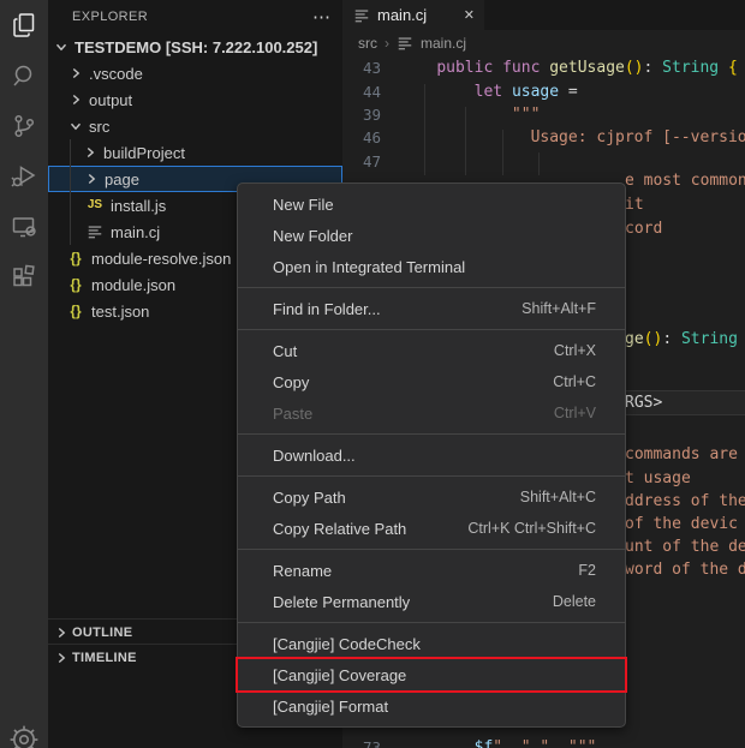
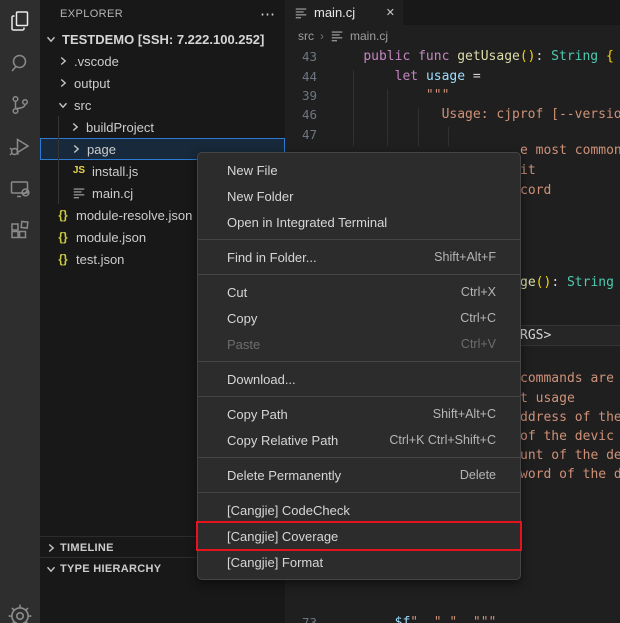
  main.cj
  ✕
  src
  ›
  main.cj
  43
  public func getUsage(): String {
  44
  let usage =
  39
  """
  46
  Usage: cjprof [--versio
  47
  e most common
  it
  cord
  ge(): String
  RGS>
  commands are
  t usage
  ddress of the
  of the devic
  unt of the de
  word of the d
  EXPLORER
  ⋯
  TESTDEMO [SSH: 7.222.100.252]
  .vscode
  output
  src
  buildProject
  page
  JS
  install.js
  main.cj
  {}
  module-resolve.json
  {}
  module.json
  {}
  test.json
- OUTLINE
  TIMELINE
+ TYPE HIERARCHY
  New File
  New Folder
  Open in Integrated Terminal
  Find in Folder...
  Shift+Alt+F
  Cut
  Ctrl+X
  Copy
  Ctrl+C
  Paste
  Ctrl+V
  Download...
  Copy Path
  Shift+Alt+C
  Copy Relative Path
  Ctrl+K Ctrl+Shift+C
- Rename
- F2
  Delete Permanently
  Delete
  [Cangjie] CodeCheck
  [Cangjie] Coverage
  [Cangjie] Format
